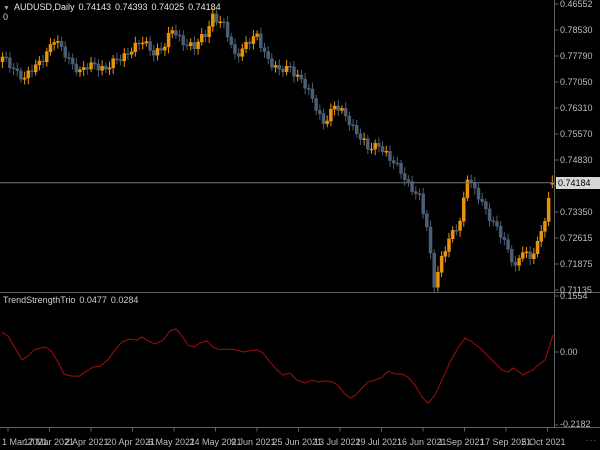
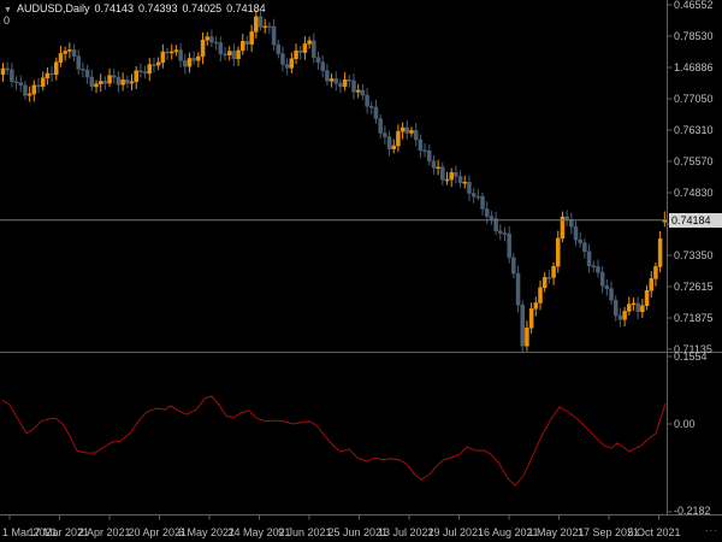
  AUDUSD,Daily 0.74143 0.74393 0.74025 0.74184
  0
  0.46552
  0.78530
- 0.77790
+ 1.46886
  0.77050
  0.76310
  0.75570
  0.74830
  0.73350
  0.72615
  0.71875
  0.71135
  0.74184
- TrendStrengthTrio 0.0477 0.0284
  0.1554
  0.00
  -0.2182
  1 Mar 2021
  17 Mar 2021
  2 Apr 2021
  20 Apr 2021
  6 May 2021
  24 May 2021
  9 Jun 2021
  25 Jun 2021
  13 Jul 2021
  29 Jul 2021
- 16 Jun 2021
+ 16 Aug 2021
- 1 Sep 2021
+ 1 May 2021
  17 Sep 2021
  5 Oct 2021
  ···
